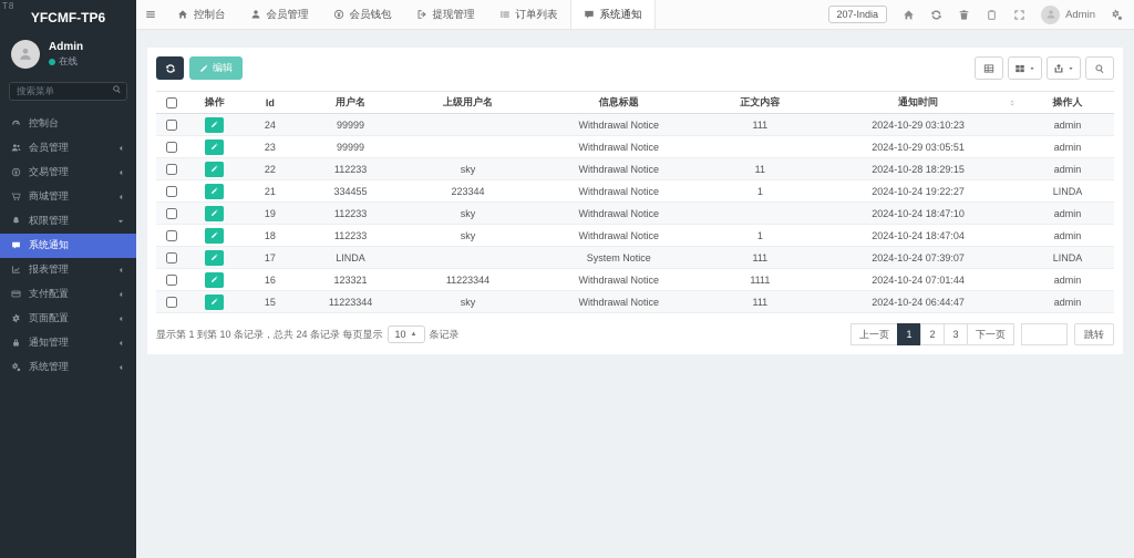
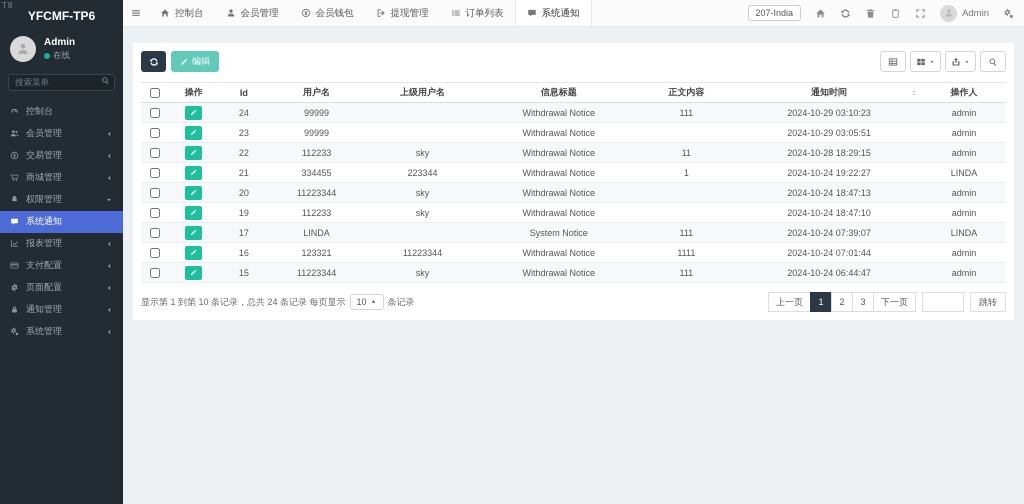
  T8
  YFCMF-TP6
  Admin
  在线
  搜索菜单
  控制台
  会员管理
  交易管理
  商城管理
  权限管理
  系统通知
  报表管理
  支付配置
  页面配置
  通知管理
  系统管理
  控制台
  会员管理
  会员钱包
  提现管理
  订单列表
  系统通知
  207-India
  Admin
  编辑
  	操作	Id	用户名	上级用户名	信息标题	正文内容	通知时间	操作人
  		24	99999		Withdrawal Notice	111	2024-10-29 03:10:23	admin
  		23	99999		Withdrawal Notice		2024-10-29 03:05:51	admin
  		22	112233	sky	Withdrawal Notice	11	2024-10-28 18:29:15	admin
  		21	334455	223344	Withdrawal Notice	1	2024-10-24 19:22:27	LINDA
+ 		20	11223344	sky	Withdrawal Notice		2024-10-24 18:47:13	admin
  		19	112233	sky	Withdrawal Notice		2024-10-24 18:47:10	admin
- 		18	112233	sky	Withdrawal Notice	1	2024-10-24 18:47:04	admin
  		17	LINDA		System Notice	111	2024-10-24 07:39:07	LINDA
  		16	123321	11223344	Withdrawal Notice	1111	2024-10-24 07:01:44	admin
  		15	11223344	sky	Withdrawal Notice	111	2024-10-24 06:44:47	admin
  显示第 1 到第 10 条记录，总共 24 条记录 每页显示
  10
  条记录
  上一页
  1
  2
  3
  下一页
  跳转
